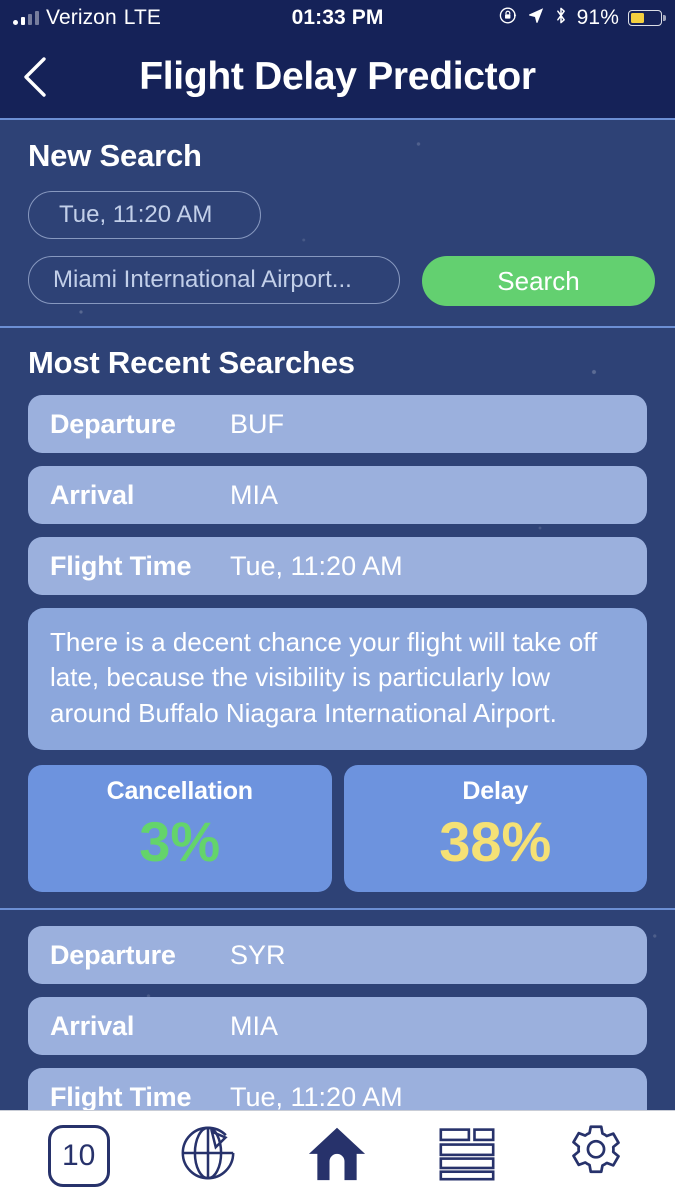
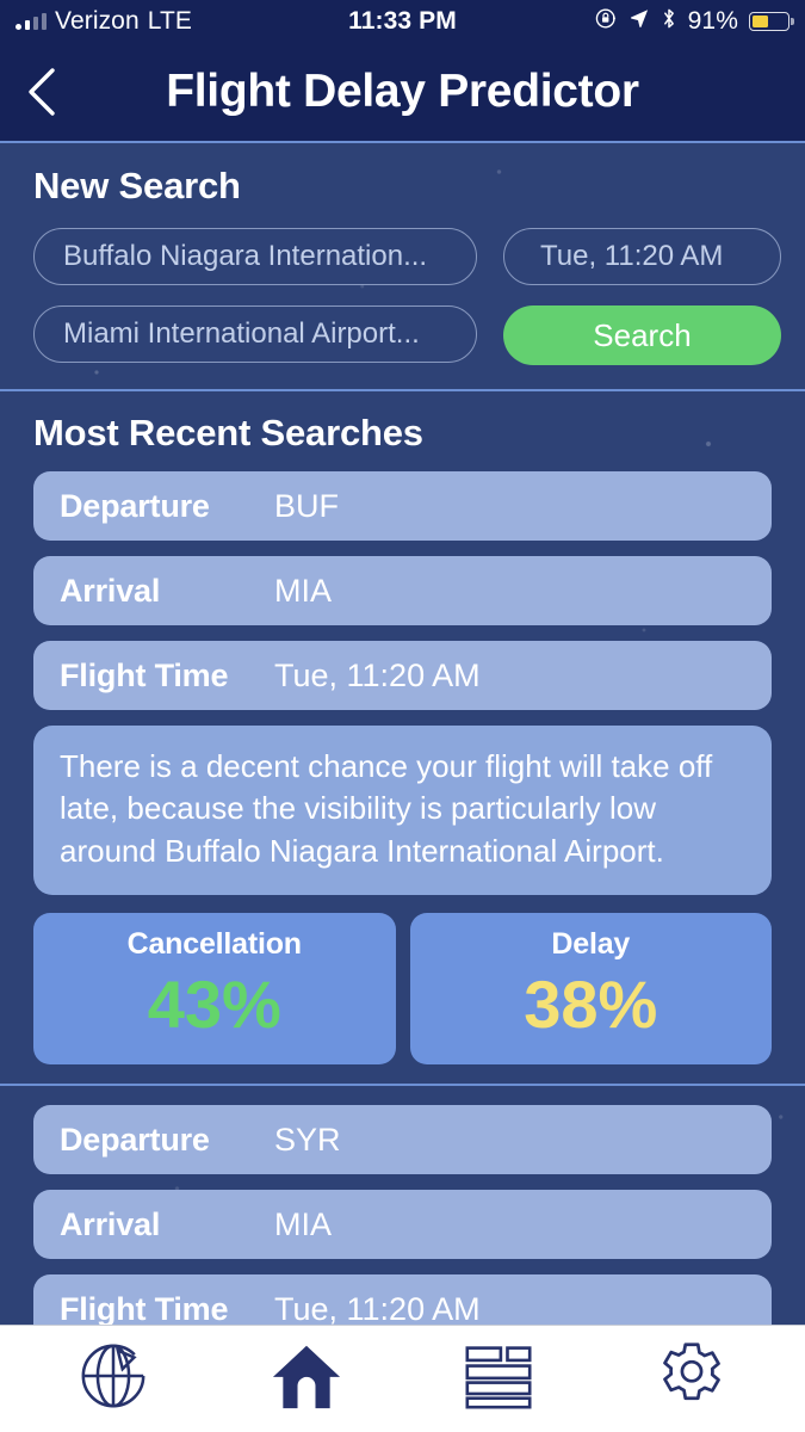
  Verizon
  LTE
- 01:33 PM
+ 11:33 PM
  91%
  Flight Delay Predictor
  New Search
+ Buffalo Niagara Internation...
  Tue, 11:20 AM
  Miami International Airport...
  Search
  Most Recent Searches
  Departure
  BUF
  Arrival
  MIA
  Flight Time
  Tue, 11:20 AM
  There is a decent chance your flight will take off late, because the visibility is particularly low around Buffalo Niagara International Airport.
  Cancellation
- 3%
+ 43%
  Delay
  38%
  Departure
  SYR
  Arrival
  MIA
  Flight Time
  Tue, 11:20 AM
- 10
